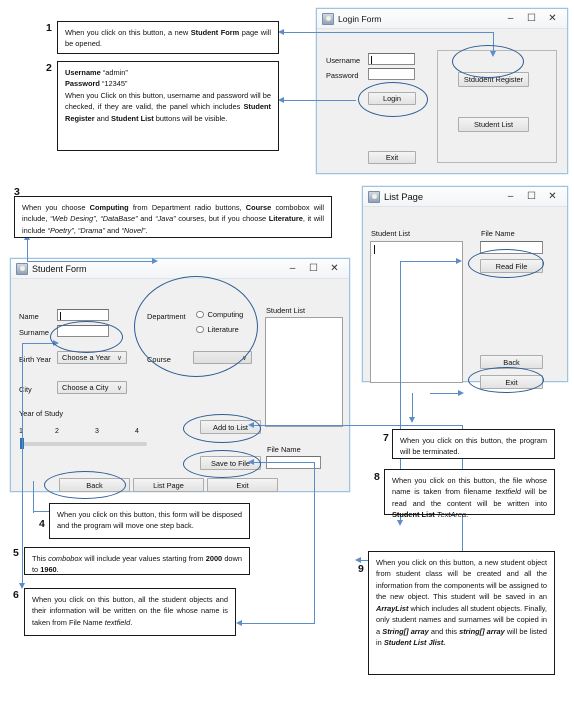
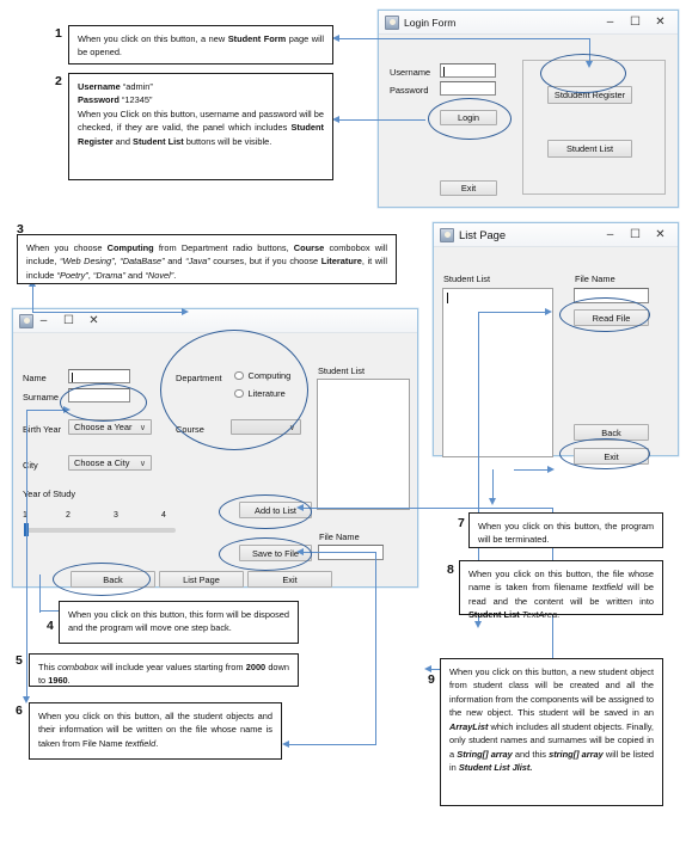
  Login Form
  –
  ☐
  ✕
  Username
  Password
  Login
  Exit
  Stdudent Register
  Student List
  List Page
  –
  ☐
  ✕
  Student List
  File Name
  Read File
  Back
  Exit
- Student Form
  –
  ☐
  ✕
  Name
  Surname
  irth Year
  Choose a Year
  ity
  Choose a City
  ear of Study
  Department
  Computing
  Literature
  Course
  Student List
  Add to List
  File Name
  Save to File
  Back
  List Page
  Exit
  1
  When you click on this button, a new Student Form page will be opened.
  2
  Username “admin”
  Password “12345”
  When you Click on this button, username and password will be checked, if they are valid, the panel which includes Student Register and Student List buttons will be visible.
  3
  When you choose Computing from Department radio buttons, Course combobox will include, “Web Desing”, “DataBase” and “Java” courses, but if you choose Literature, it will include “Poetry”, “Drama” and “Novel”.
  4
  When you click on this button, this form will be disposed and the program will move one step back.
  5
  This combobox will include year values starting from 2000 down to 1960.
  6
  When you click on this button, all the student objects and their information will be written on the file whose name is taken from File Name textfield.
  7
  When you click on this button, the program will be terminated.
  8
  When you click on this button, the file whose name is taken from filename textfield will be read and the content will be written into Student List TextArea.
  9
  When you click on this button, a new student object from student class will be created and all the information from the components will be assigned to the new object. This student will be saved in an ArrayList which includes all student objects. Finally, only student names and surnames will be copied in a String[] array and this string[] array will be listed in Student List Jlist.
